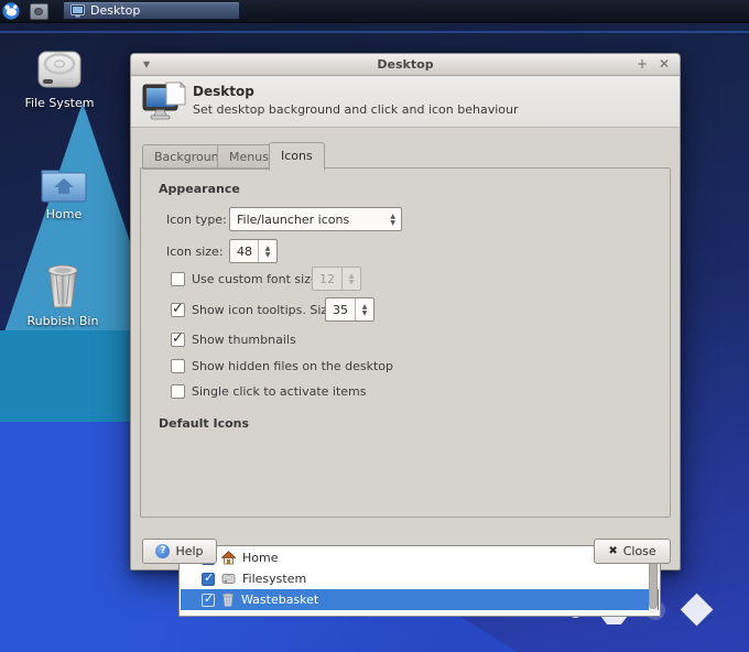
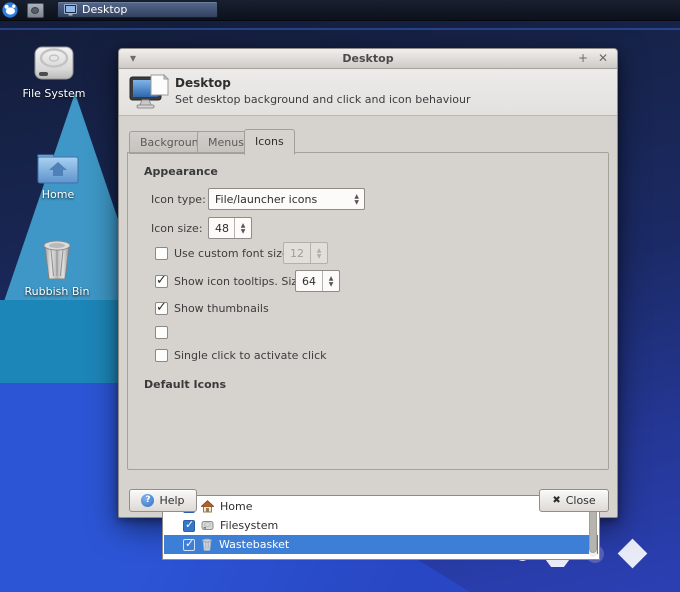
  Desktop
  File System
  Home
  Rubbish Bin
  ▾
  Desktop
  +
  ✕
  Desktop
  Set desktop background and click and icon behaviour
  Backgroun
  Menus
  Icons
  Appearance
  Icon type:
  File/launcher icons
  Icon size:
  48
  Use custom font siz
  12
  Show icon tooltips. Si
- 35
+ 64
  Show thumbnails
- Show hidden files on the desktop
- Single click to activate items
+ Single click to activate click
  Default Icons
  Home
  Filesystem
  Wastebasket
  ?
  Help
  ✖
  Close
